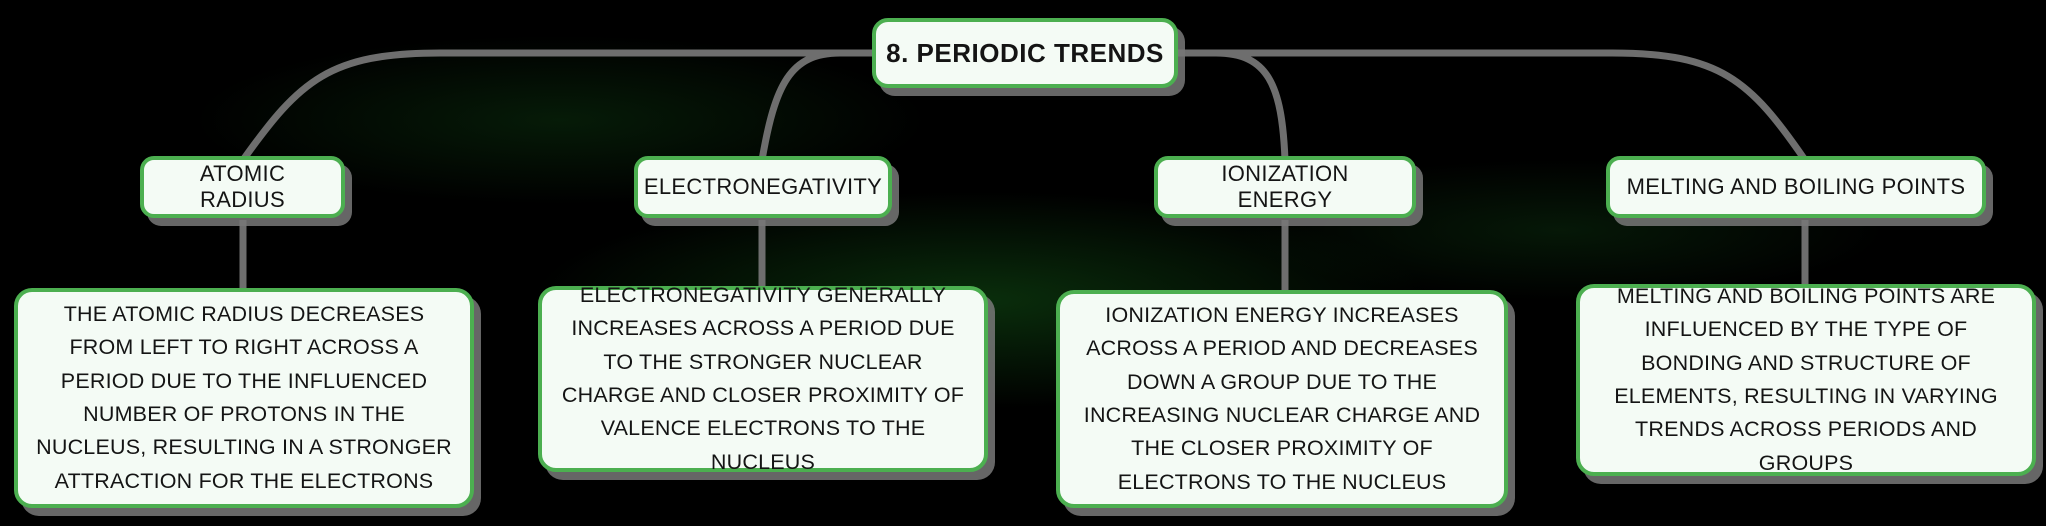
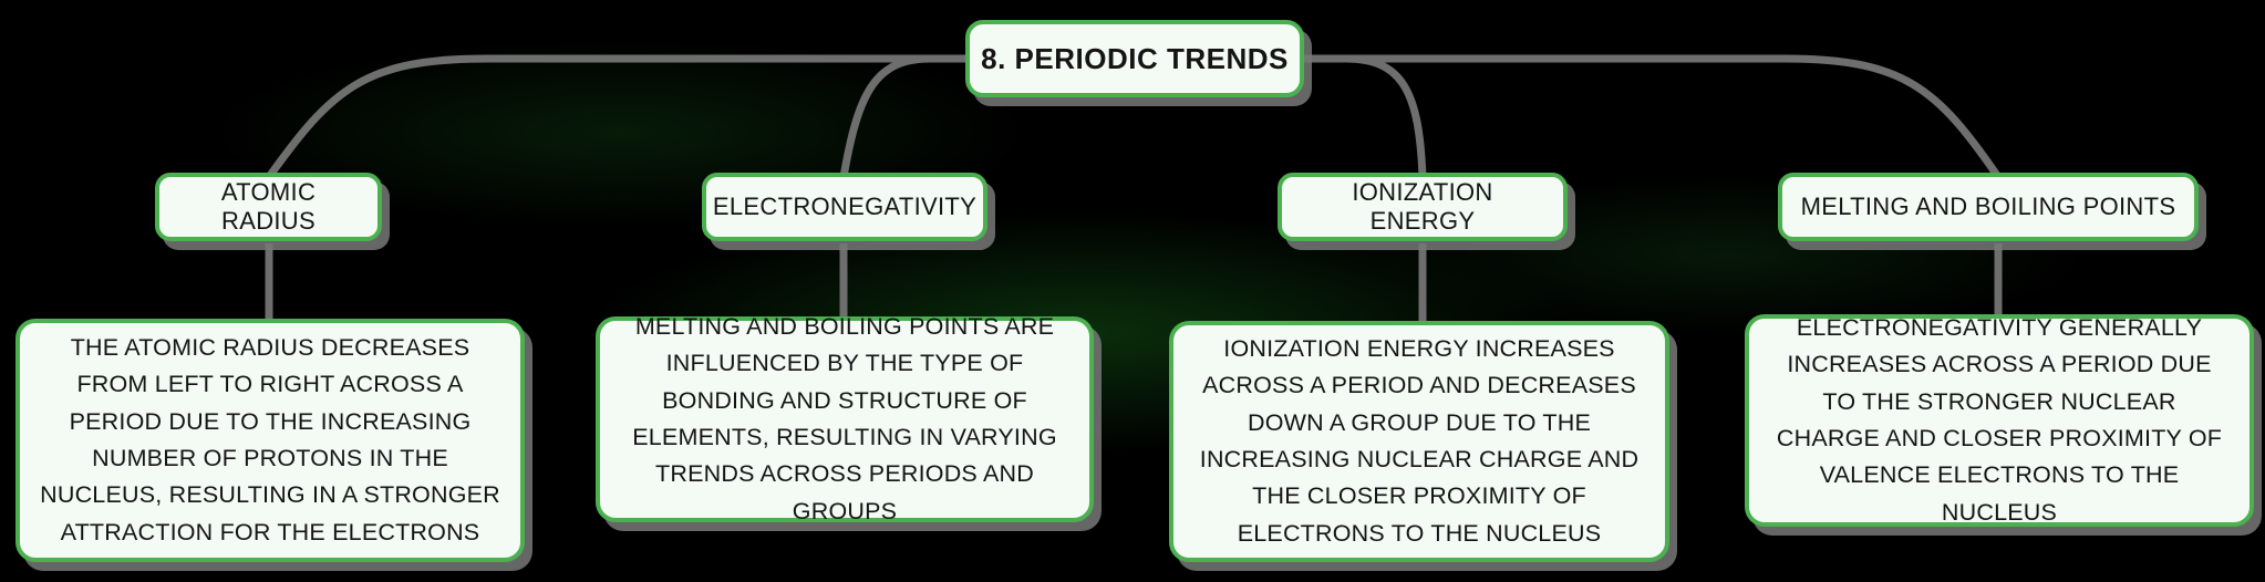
  8. PERIODIC TRENDS
  ATOMIC RADIUS
  ELECTRONEGATIVITY
  IONIZATION ENERGY
  MELTING AND BOILING POINTS
- THE ATOMIC RADIUS DECREASES FROM LEFT TO RIGHT ACROSS A PERIOD DUE TO THE INFLUENCED NUMBER OF PROTONS IN THE NUCLEUS, RESULTING IN A STRONGER ATTRACTION FOR THE ELECTRONS
+ THE ATOMIC RADIUS DECREASES FROM LEFT TO RIGHT ACROSS A PERIOD DUE TO THE INCREASING NUMBER OF PROTONS IN THE NUCLEUS, RESULTING IN A STRONGER ATTRACTION FOR THE ELECTRONS
- ELECTRONEGATIVITY GENERALLY INCREASES ACROSS A PERIOD DUE TO THE STRONGER NUCLEAR CHARGE AND CLOSER PROXIMITY OF VALENCE ELECTRONS TO THE NUCLEUS
+ MELTING AND BOILING POINTS ARE INFLUENCED BY THE TYPE OF BONDING AND STRUCTURE OF ELEMENTS, RESULTING IN VARYING TRENDS ACROSS PERIODS AND GROUPS
  IONIZATION ENERGY INCREASES ACROSS A PERIOD AND DECREASES DOWN A GROUP DUE TO THE INCREASING NUCLEAR CHARGE AND THE CLOSER PROXIMITY OF ELECTRONS TO THE NUCLEUS
- MELTING AND BOILING POINTS ARE INFLUENCED BY THE TYPE OF BONDING AND STRUCTURE OF ELEMENTS, RESULTING IN VARYING TRENDS ACROSS PERIODS AND GROUPS
+ ELECTRONEGATIVITY GENERALLY INCREASES ACROSS A PERIOD DUE TO THE STRONGER NUCLEAR CHARGE AND CLOSER PROXIMITY OF VALENCE ELECTRONS TO THE NUCLEUS
